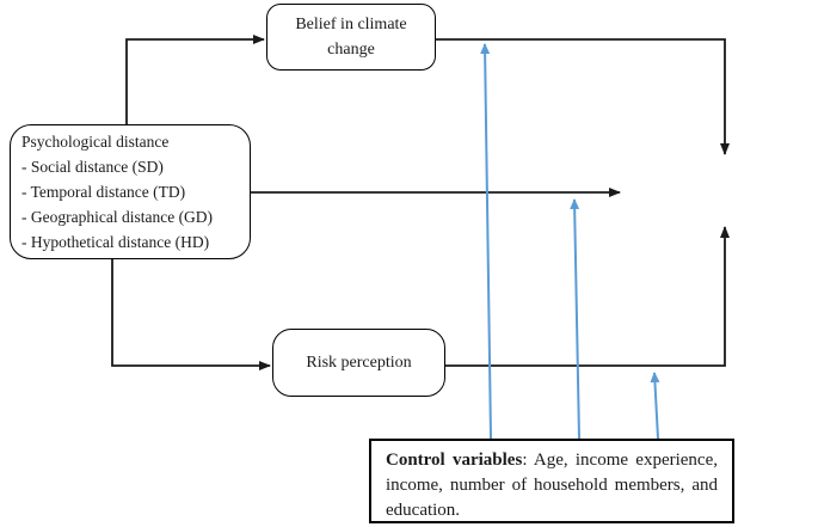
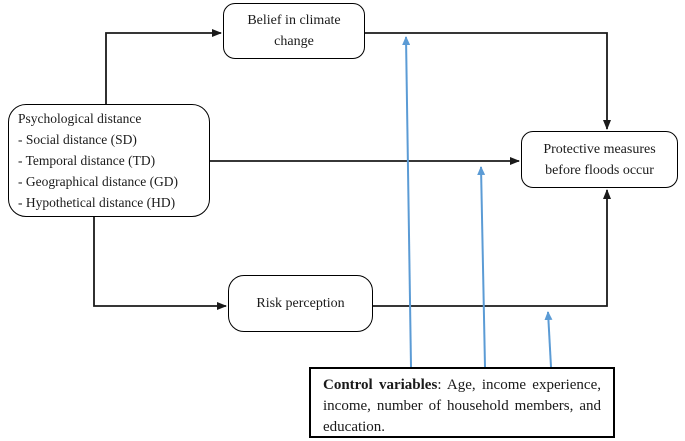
  Belief in climate change
  Psychological distance
  - Social distance (SD)
  - Temporal distance (TD)
  - Geographical distance (GD)
  - Hypothetical distance (HD)
+ Protective measures before floods occur
  Risk perception
  Control variables: Age, income experience, income, number of household members, and education.
